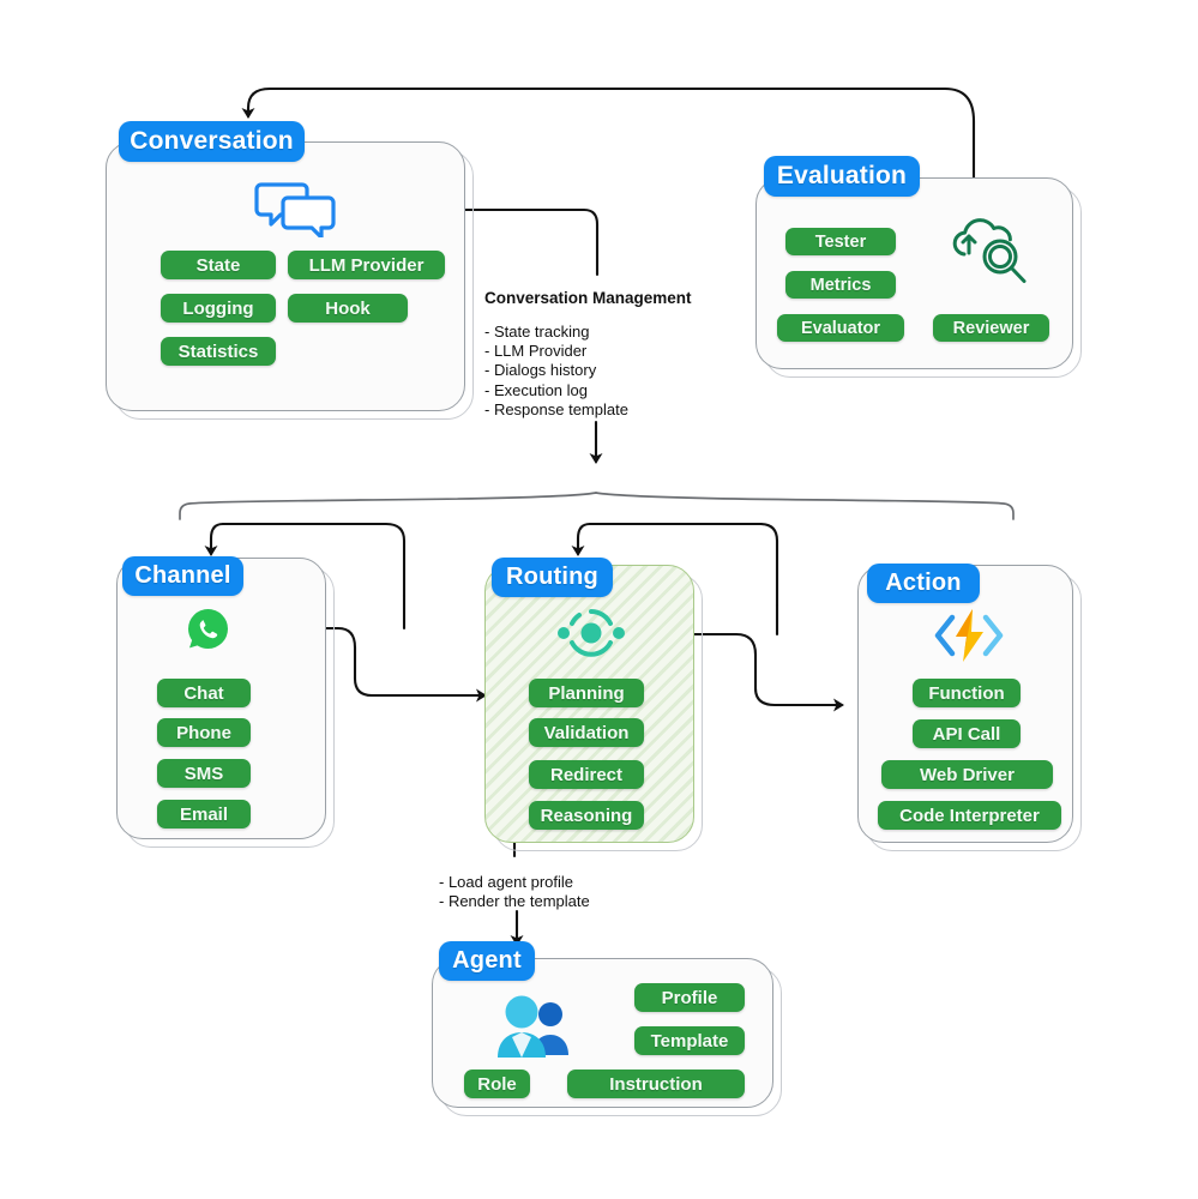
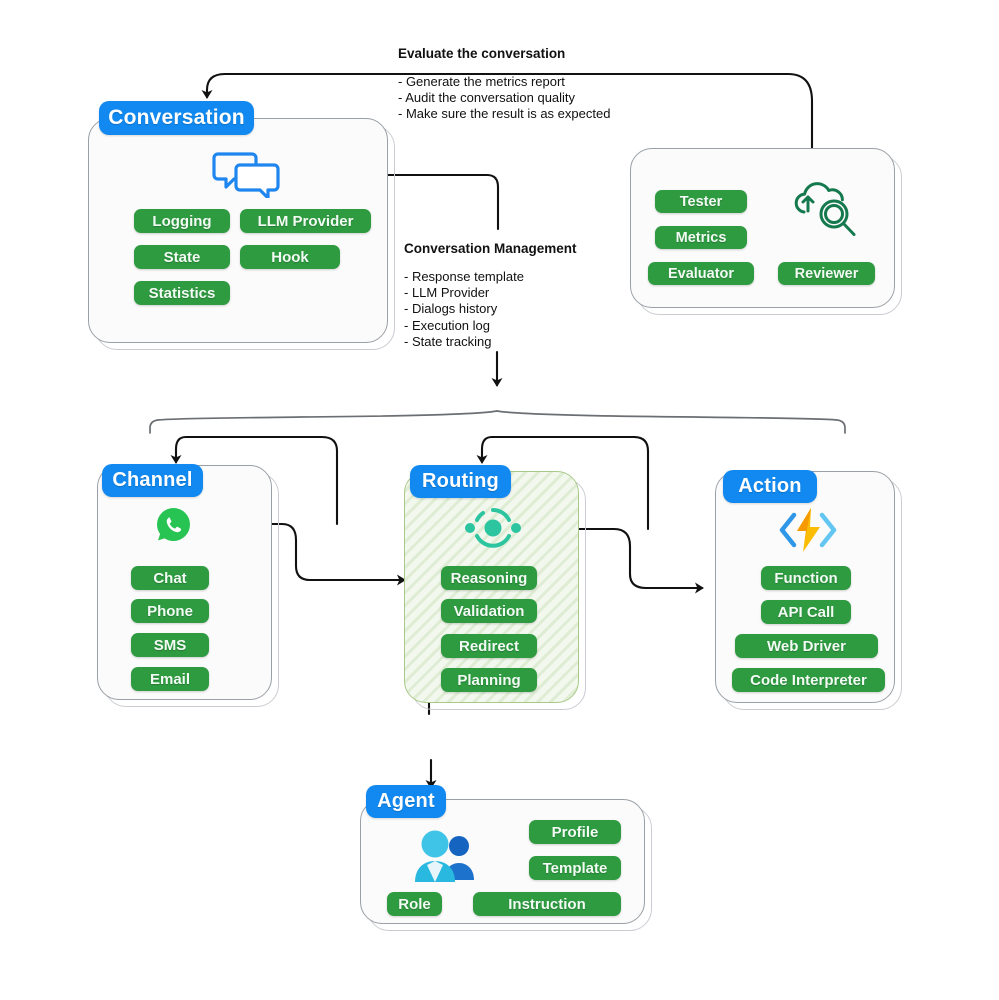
  Conversation
- State
+ Logging
  LLM Provider
- Logging
+ State
  Hook
  Statistics
- Evaluation
  Tester
  Metrics
  Evaluator
  Reviewer
+ Evaluate the conversation
+ - Generate the metrics report
+ - Audit the conversation quality
+ - Make sure the result is as expected
  Conversation Management
- - State tracking
+ - Response template
  - LLM Provider
  - Dialogs history
  - Execution log
- - Response template
+ - State tracking
  Channel
  Chat
  Phone
  SMS
  Email
  Routing
- Planning
+ Reasoning
  Validation
  Redirect
- Reasoning
+ Planning
  Action
  Function
  API Call
  Web Driver
  Code Interpreter
- - Load agent profile
- - Render the template
  Agent
  Profile
  Template
  Role
  Instruction
